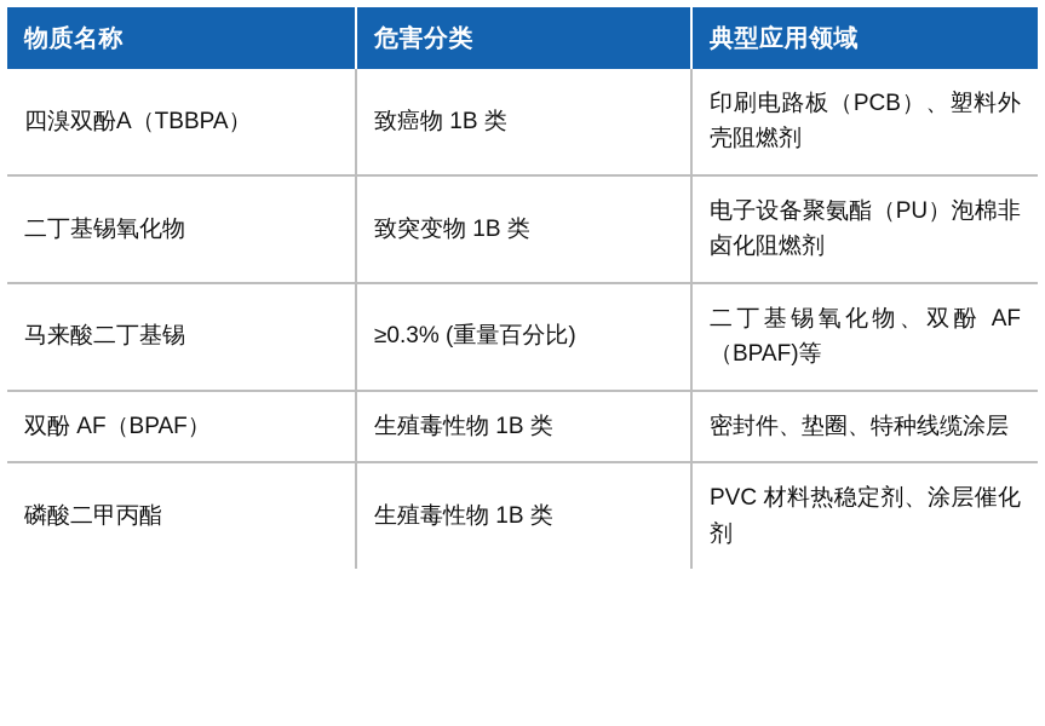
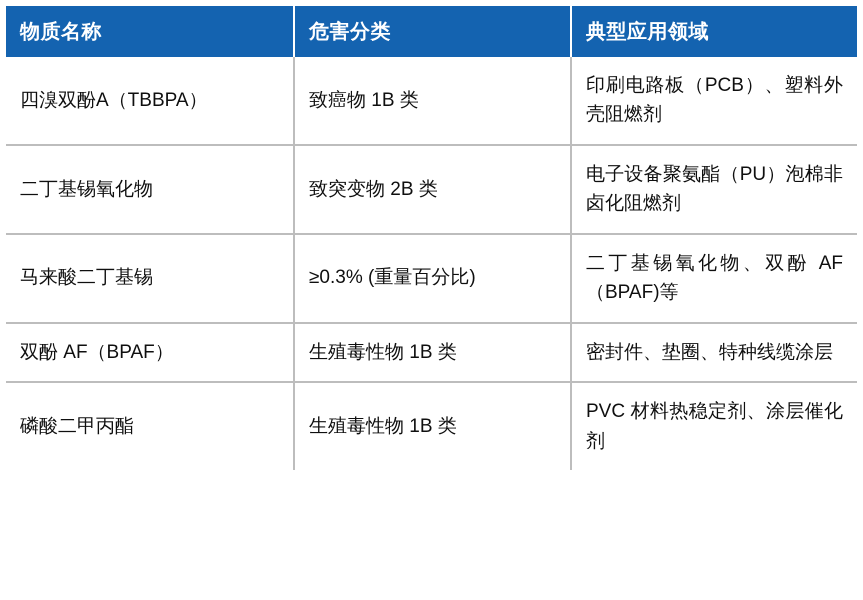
  物质名称	危害分类	典型应用领域
  四溴双酚A（TBBPA）	致癌物 1B 类	印刷电路板（PCB）、塑料外壳阻燃剂
- 二丁基锡氧化物	致突变物 1B 类	电子设备聚氨酯（PU）泡棉非卤化阻燃剂
+ 二丁基锡氧化物	致突变物 2B 类	电子设备聚氨酯（PU）泡棉非卤化阻燃剂
  马来酸二丁基锡	≥0.3% (重量百分比)	二丁基锡氧化物、双酚 AF（BPAF)等
  双酚 AF（BPAF）	生殖毒性物 1B 类	密封件、垫圈、特种线缆涂层
  磷酸二甲丙酯	生殖毒性物 1B 类	PVC 材料热稳定剂、涂层催化剂
